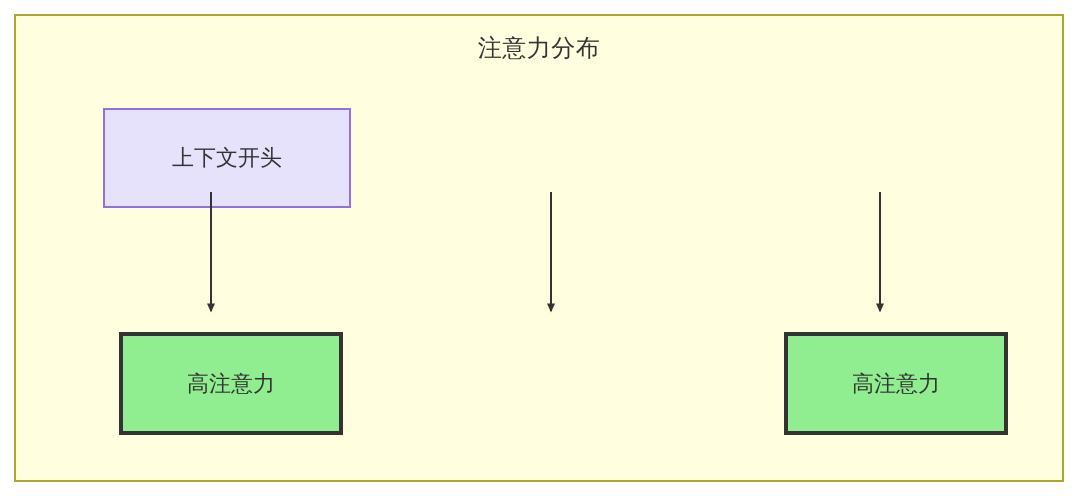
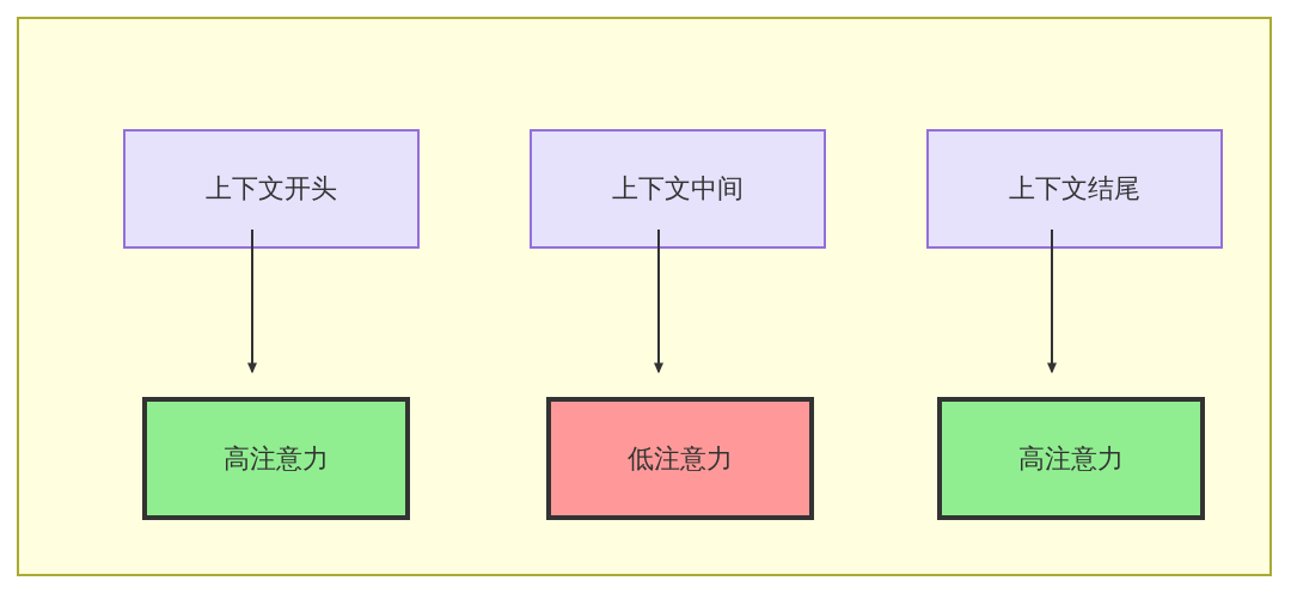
- 注意力分布
  上下文开头
+ 上下文中间
+ 上下文结尾
  高注意力
+ 低注意力
  高注意力
